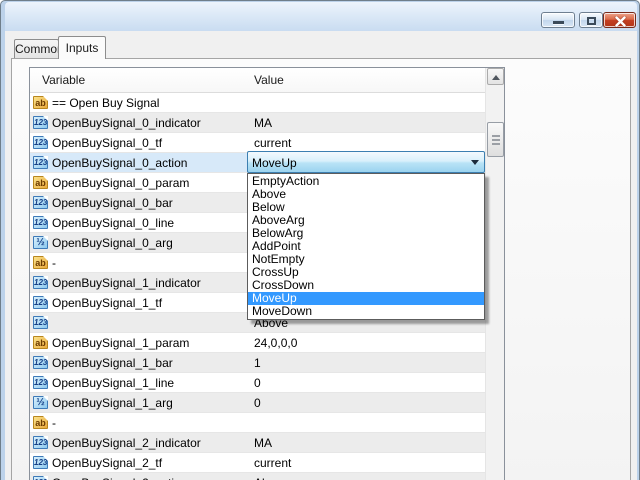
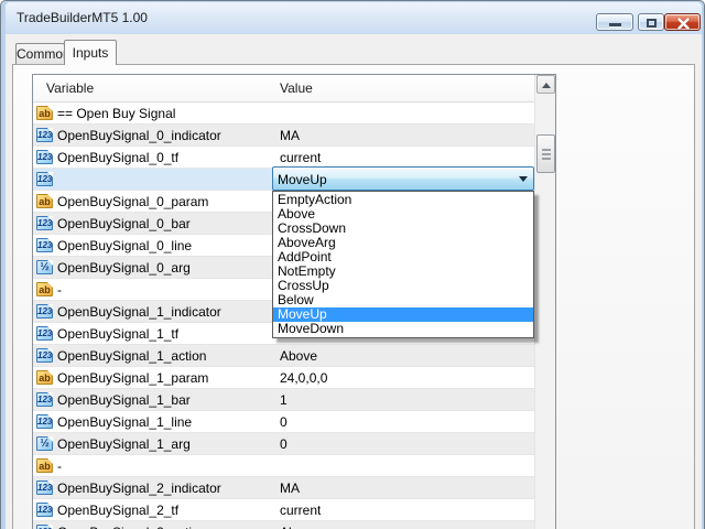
+ TradeBuilderMT5 1.00
  Commo
  Inputs
  Variable
  Value
  ab
  == Open Buy Signal
  123
  OpenBuySignal_0_indicator
  MA
  123
  OpenBuySignal_0_tf
  current
  123
- OpenBuySignal_0_action
  ab
  OpenBuySignal_0_param
  123
  OpenBuySignal_0_bar
  123
  OpenBuySignal_0_line
  ½
  OpenBuySignal_0_arg
  ab
  -
  123
  OpenBuySignal_1_indicator
  123
  OpenBuySignal_1_tf
  123
+ OpenBuySignal_1_action
  Above
  ab
  OpenBuySignal_1_param
  24,0,0,0
  123
  OpenBuySignal_1_bar
  1
  123
  OpenBuySignal_1_line
  0
  ½
  OpenBuySignal_1_arg
  0
  ab
  -
  123
  OpenBuySignal_2_indicator
  MA
  123
  OpenBuySignal_2_tf
  current
  MoveUp
  EmptyAction
  Above
- Below
+ CrossDown
  AboveArg
- BelowArg
  AddPoint
  NotEmpty
  CrossUp
- CrossDown
+ Below
  MoveUp
  MoveDown
